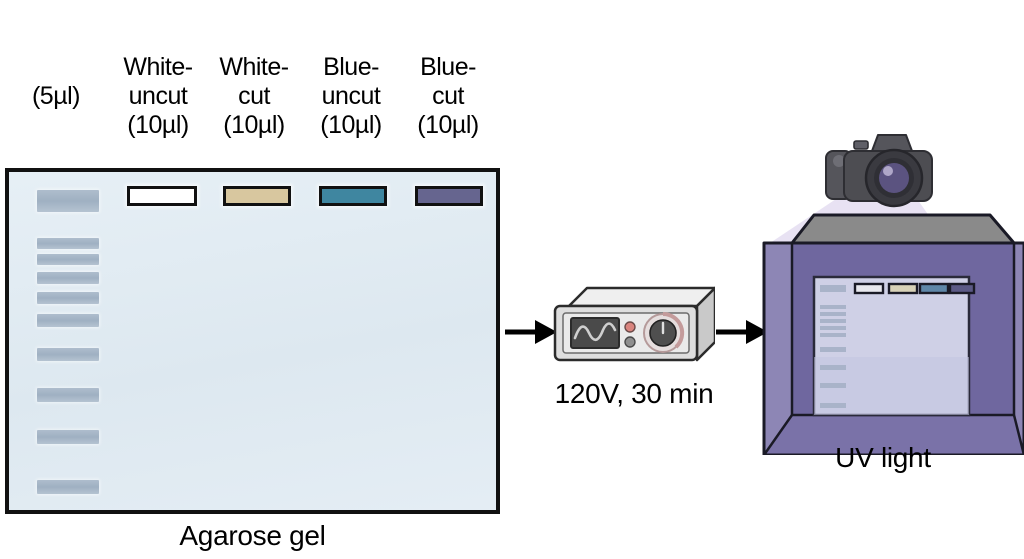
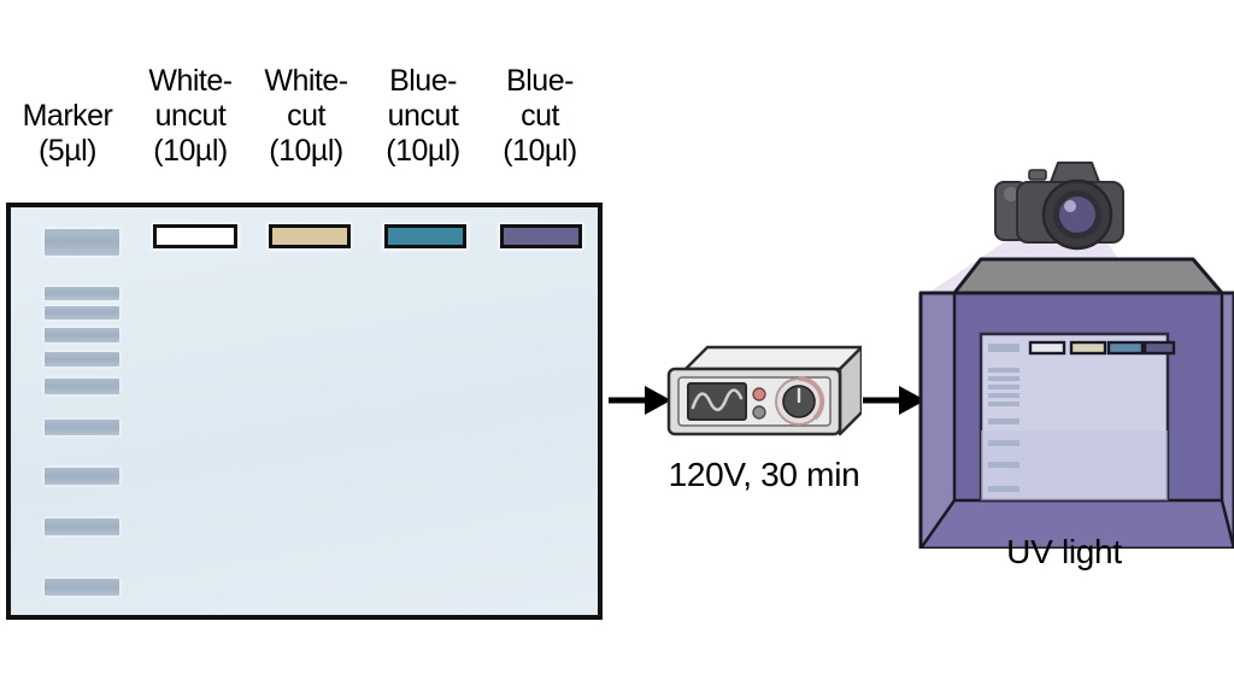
+ Marker
  (5µl)
  White-
  uncut
  (10µl)
  White-
  cut
  (10µl)
  Blue-
  uncut
  (10µl)
  Blue-
  cut
  (10µl)
- Agarose gel
  120V, 30 min
  UV light
